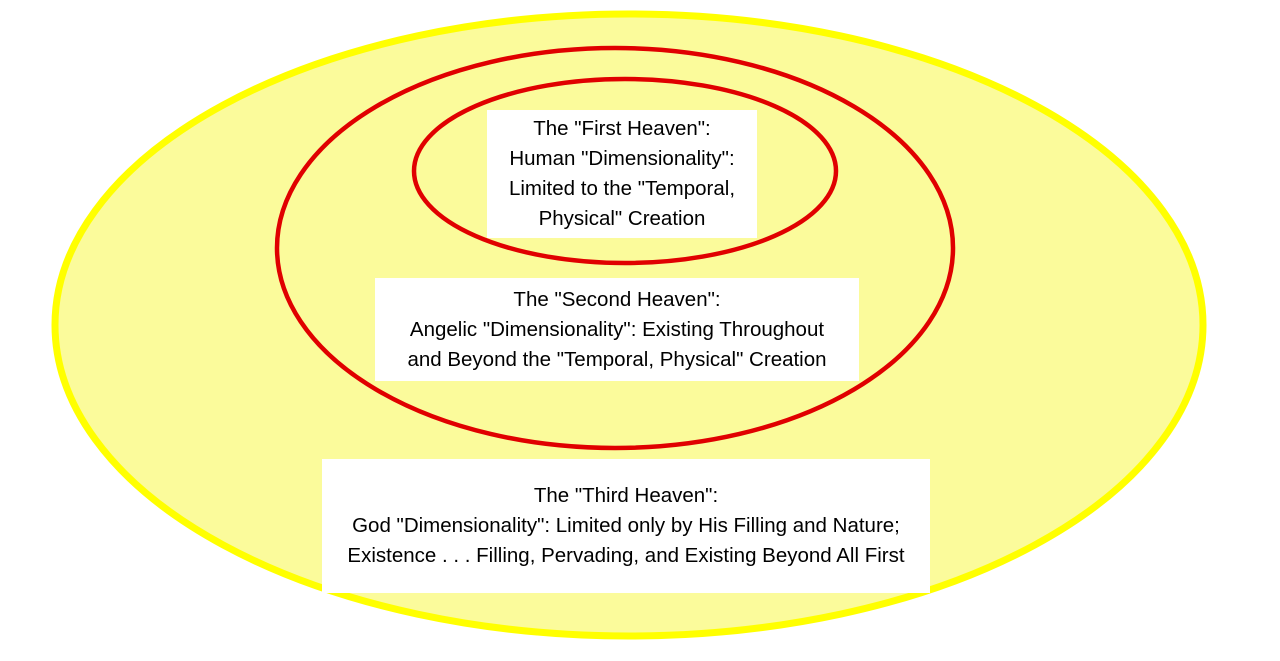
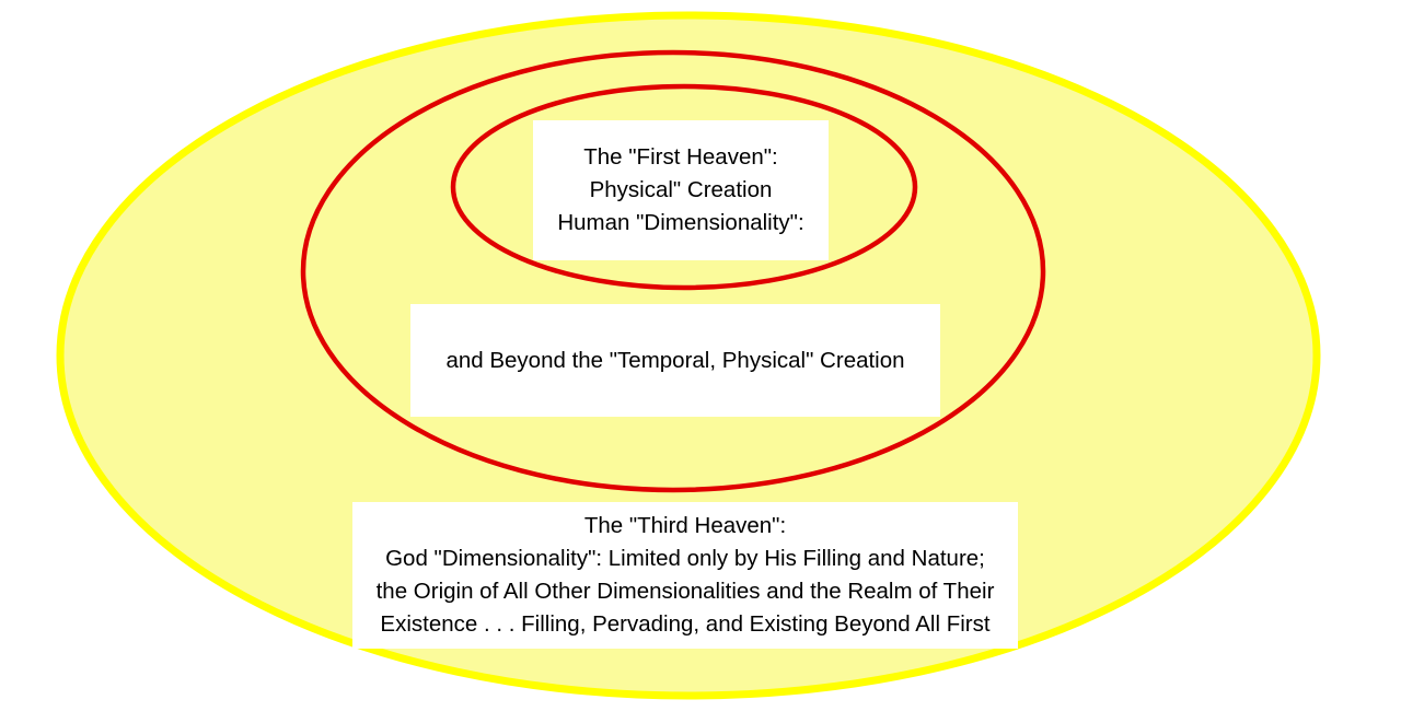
  The "First Heaven":
- Human "Dimensionality":
+ Physical" Creation
- Limited to the "Temporal,
- Physical" Creation
+ Human "Dimensionality":
- The "Second Heaven":
- Angelic "Dimensionality": Existing Throughout
  and Beyond the "Temporal, Physical" Creation
  The "Third Heaven":
  God "Dimensionality": Limited only by His Filling and Nature;
+ the Origin of All Other Dimensionalities and the Realm of Their
  Existence . . . Filling, Pervading, and Existing Beyond All First
